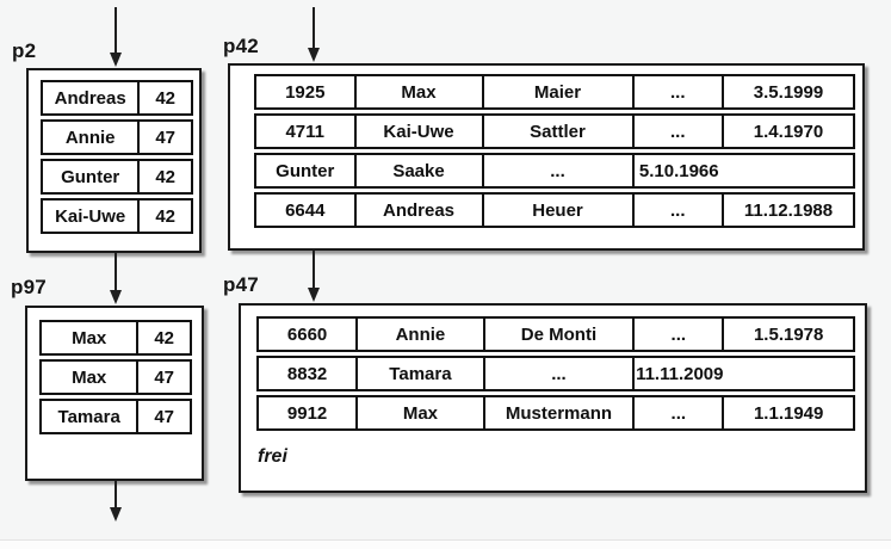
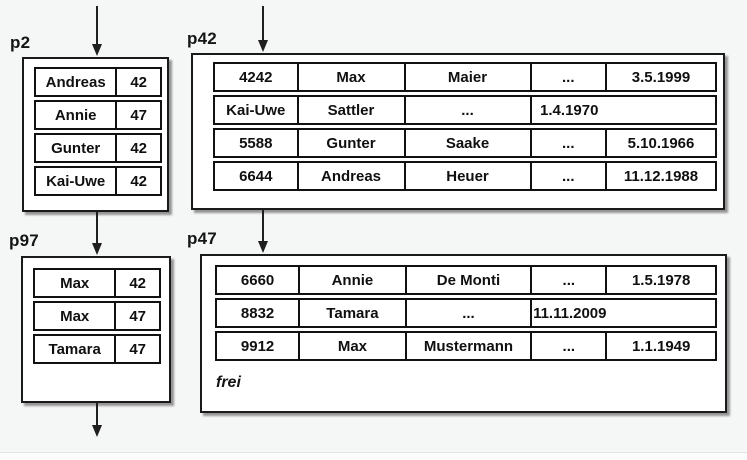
  p2
  p42
  p97
  p47
  Andreas
  42
  Annie
  47
  Gunter
  42
  Kai-Uwe
  42
- 1925
+ 4242
  Max
  Maier
  ...
  3.5.1999
- 4711
  Kai-Uwe
  Sattler
  ...
  1.4.1970
+ 5588
  Gunter
  Saake
  ...
  5.10.1966
  6644
  Andreas
  Heuer
  ...
  11.12.1988
  Max
  42
  Max
  47
  Tamara
  47
  6660
  Annie
  De Monti
  ...
  1.5.1978
  8832
  Tamara
  ...
  11.11.2009
  9912
  Max
  Mustermann
  ...
  1.1.1949
  frei
